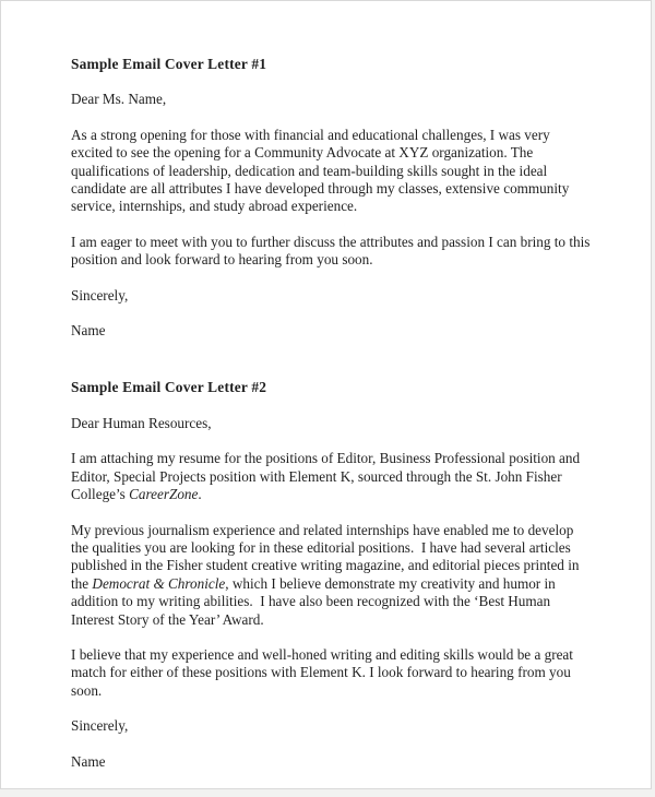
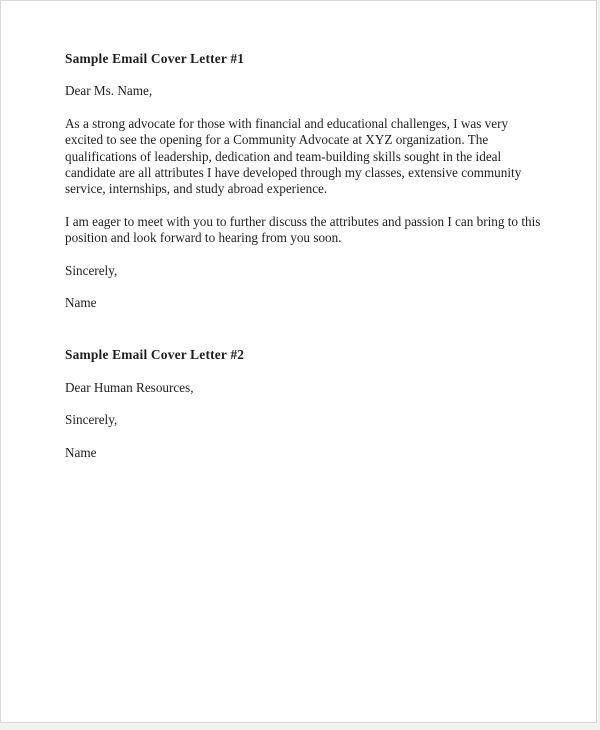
  Sample Email Cover Letter #1
  Dear Ms. Name,
- As a strong opening for those with financial and educational challenges, I was very excited to see the opening for a Community Advocate at XYZ organization. The qualifications of leadership, dedication and team-building skills sought in the ideal candidate are all attributes I have developed through my classes, extensive community service, internships, and study abroad experience.
+ As a strong advocate for those with financial and educational challenges, I was very excited to see the opening for a Community Advocate at XYZ organization. The qualifications of leadership, dedication and team-building skills sought in the ideal candidate are all attributes I have developed through my classes, extensive community service, internships, and study abroad experience.
  I am eager to meet with you to further discuss the attributes and passion I can bring to this position and look forward to hearing from you soon.
  Sincerely,
  Name
  Sample Email Cover Letter #2
  Dear Human Resources,
- I am attaching my resume for the positions of Editor, Business Professional position and Editor, Special Projects position with Element K, sourced through the St. John Fisher College’s CareerZone.
- My previous journalism experience and related internships have enabled me to develop the qualities you are looking for in these editorial positions. I have had several articles published in the Fisher student creative writing magazine, and editorial pieces printed in the Democrat & Chronicle, which I believe demonstrate my creativity and humor in addition to my writing abilities. I have also been recognized with the ‘Best Human Interest Story of the Year’ Award.
- I believe that my experience and well-honed writing and editing skills would be a great match for either of these positions with Element K. I look forward to hearing from you soon.
  Sincerely,
  Name
